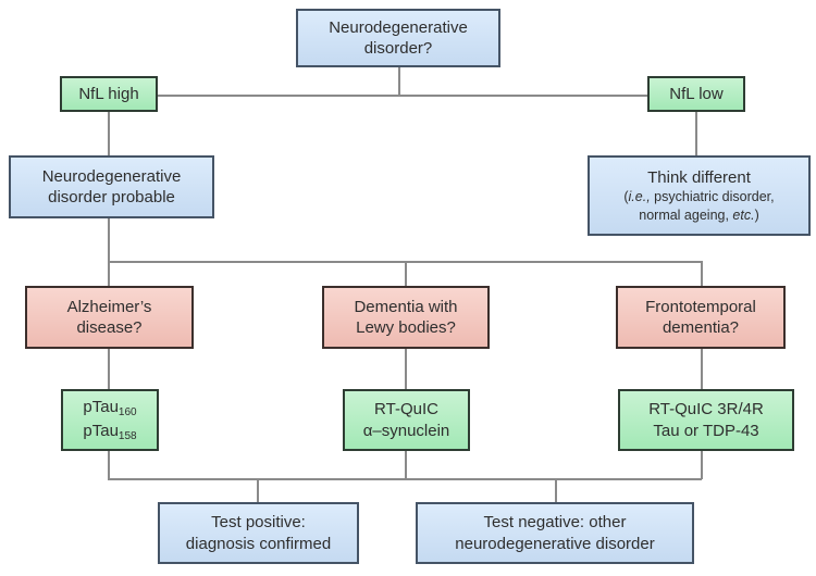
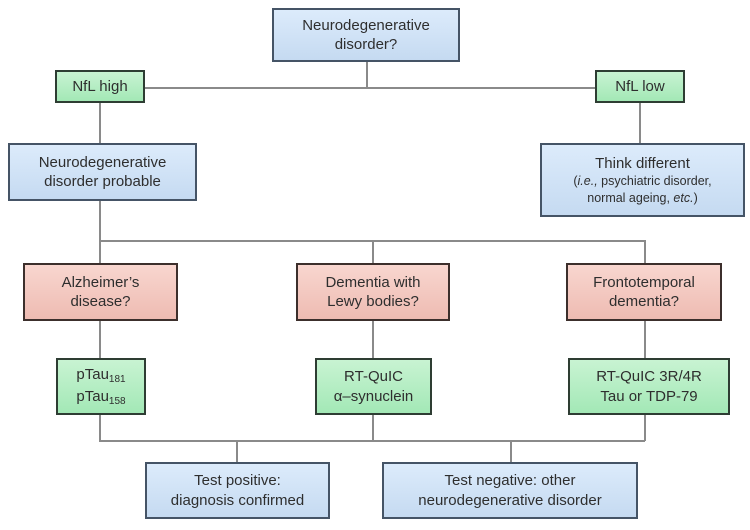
  Neurodegenerative
  disorder?
  NfL high
  NfL low
  Neurodegenerative
  disorder probable
  Think different
  (i.e., psychiatric disorder,
  normal ageing, etc.)
  Alzheimer’s
  disease?
  Dementia with
  Lewy bodies?
  Frontotemporal
  dementia?
- pTau160
+ pTau181
  pTau158
  RT-QuIC
  α–synuclein
  RT-QuIC 3R/4R
- Tau or TDP-43
+ Tau or TDP-79
  Test positive:
  diagnosis confirmed
  Test negative: other
  neurodegenerative disorder
